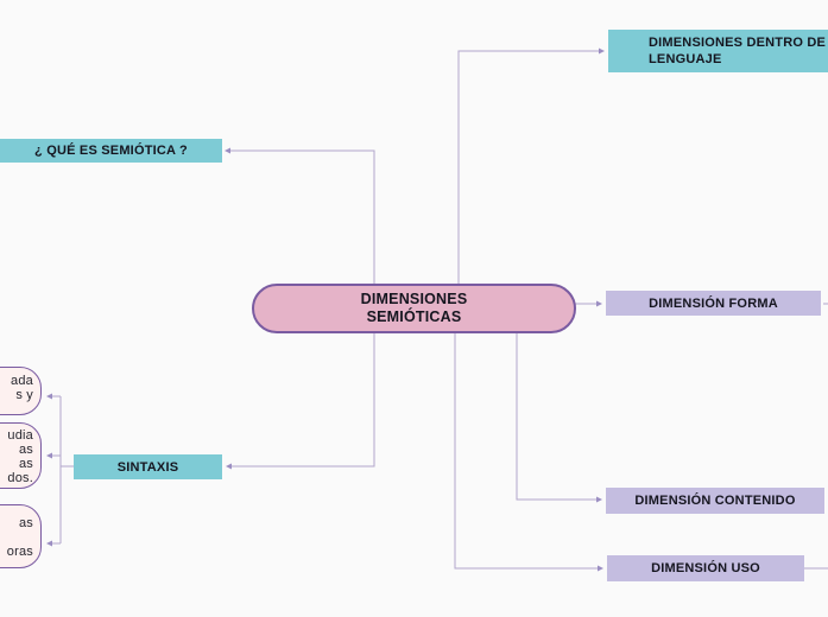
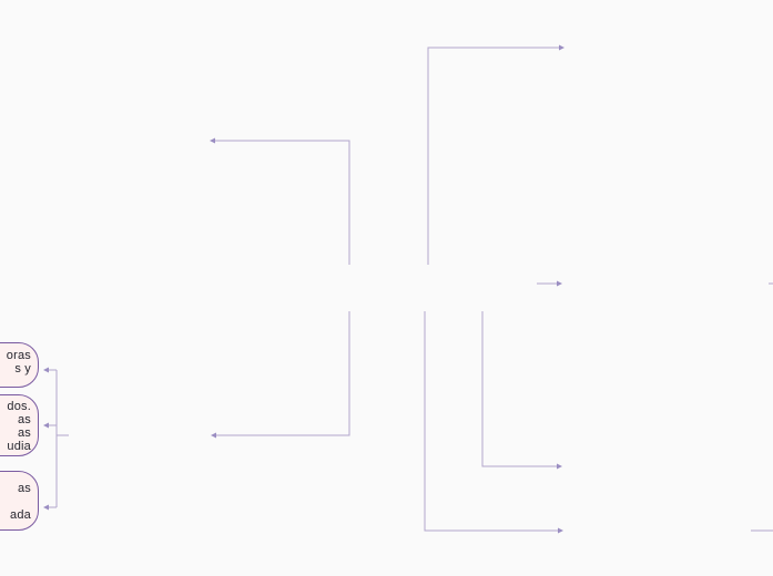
- ¿ QUÉ ES SEMIÓTICA ?
- DIMENSIONES DENTRO DE
- LENGUAJE
- DIMENSIONES
- SEMIÓTICAS
- DIMENSIÓN FORMA
- DIMENSIÓN CONTENIDO
- DIMENSIÓN USO
- SINTAXIS
- ada
+ oras
  s y
- udia
+ dos.
  as
  as
- dos.
+ udia
  as
- oras
+ ada
